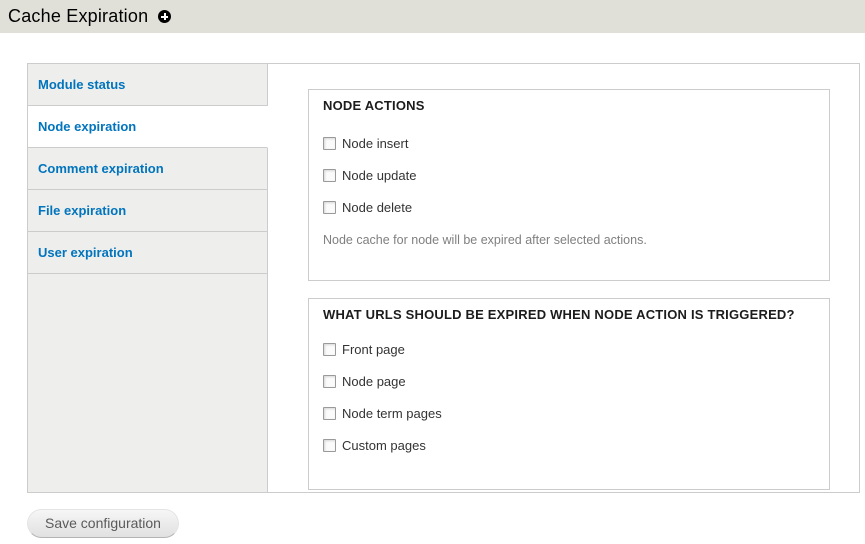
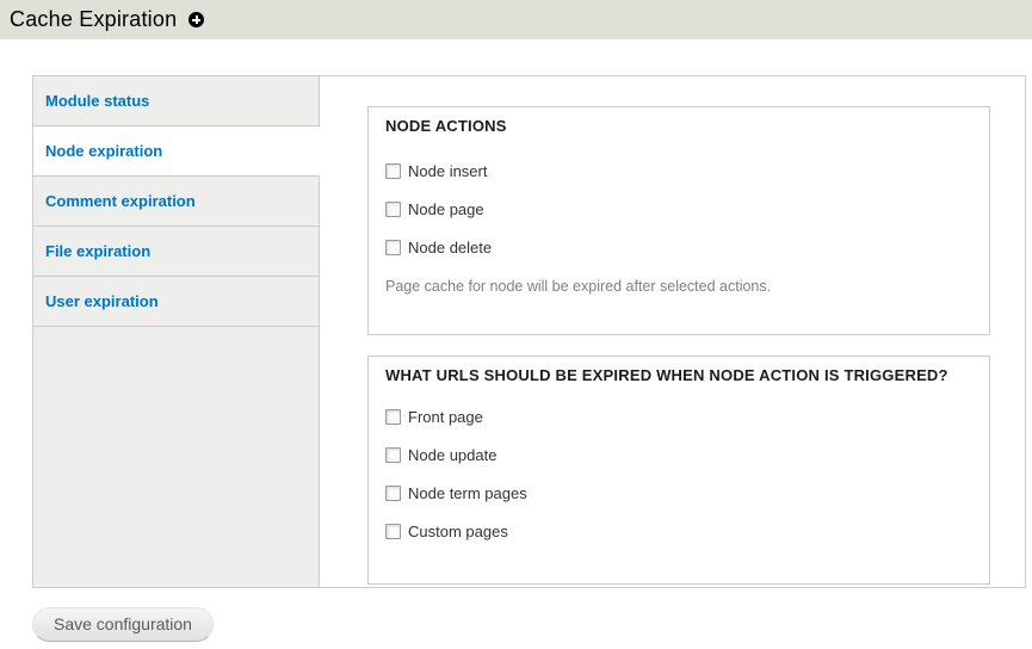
  Cache Expiration
  Module status
  Node expiration
  Comment expiration
  File expiration
  User expiration
  NODE ACTIONS
  Node insert
- Node update
+ Node page
  Node delete
- Node cache for node will be expired after selected actions.
+ Page cache for node will be expired after selected actions.
  WHAT URLS SHOULD BE EXPIRED WHEN NODE ACTION IS TRIGGERED?
  Front page
- Node page
+ Node update
  Node term pages
  Custom pages
  Save configuration
